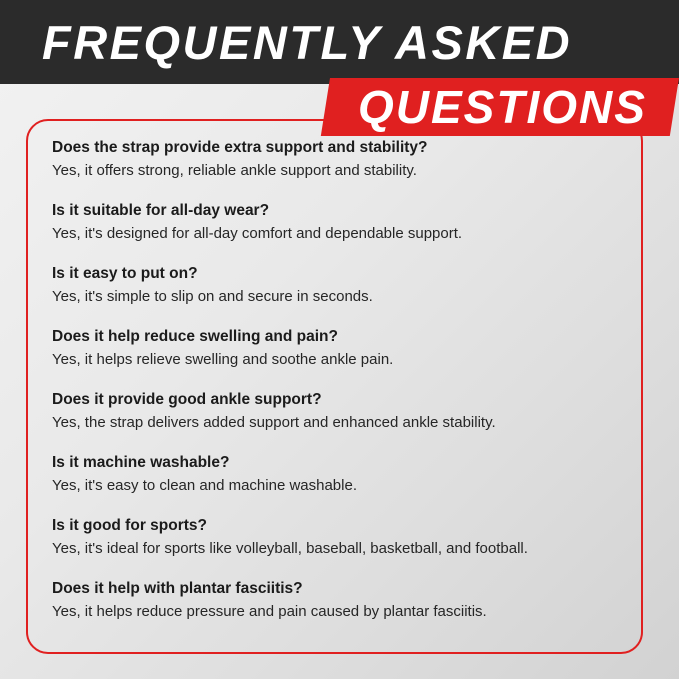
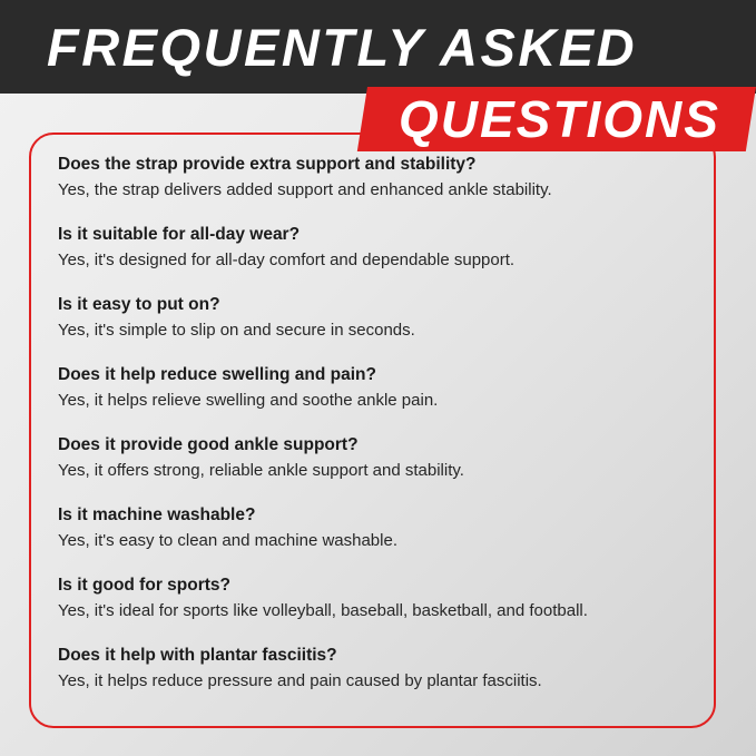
  FREQUENTLY ASKED
  QUESTIONS
  Does the strap provide extra support and stability?
- Yes, it offers strong, reliable ankle support and stability.
+ Yes, the strap delivers added support and enhanced ankle stability.
  Is it suitable for all-day wear?
  Yes, it's designed for all-day comfort and dependable support.
  Is it easy to put on?
  Yes, it's simple to slip on and secure in seconds.
  Does it help reduce swelling and pain?
  Yes, it helps relieve swelling and soothe ankle pain.
  Does it provide good ankle support?
- Yes, the strap delivers added support and enhanced ankle stability.
+ Yes, it offers strong, reliable ankle support and stability.
  Is it machine washable?
  Yes, it's easy to clean and machine washable.
  Is it good for sports?
  Yes, it's ideal for sports like volleyball, baseball, basketball, and football.
  Does it help with plantar fasciitis?
  Yes, it helps reduce pressure and pain caused by plantar fasciitis.
